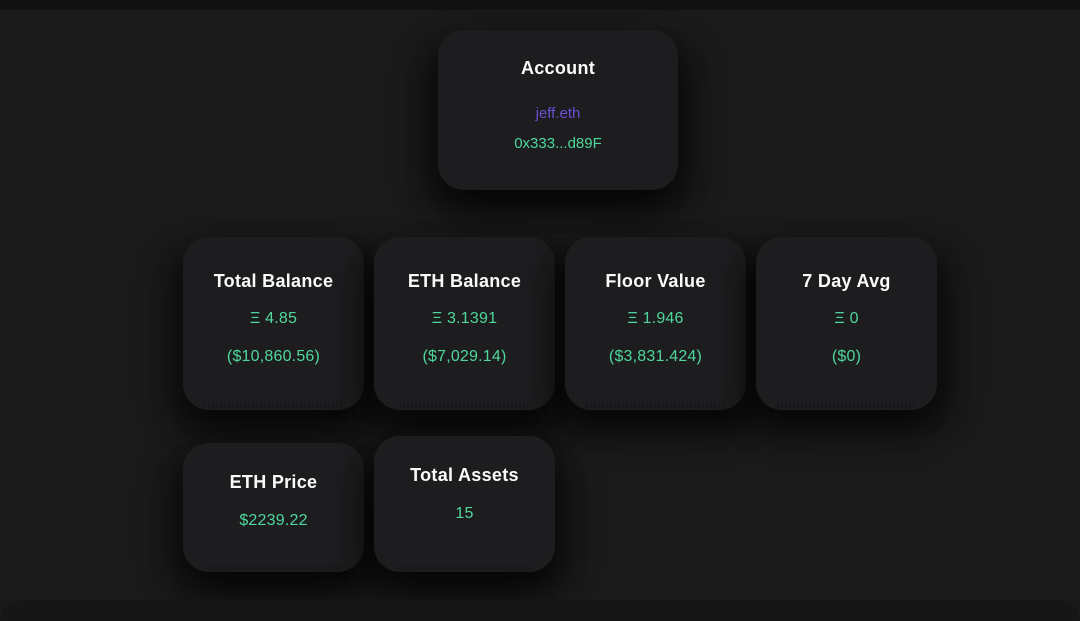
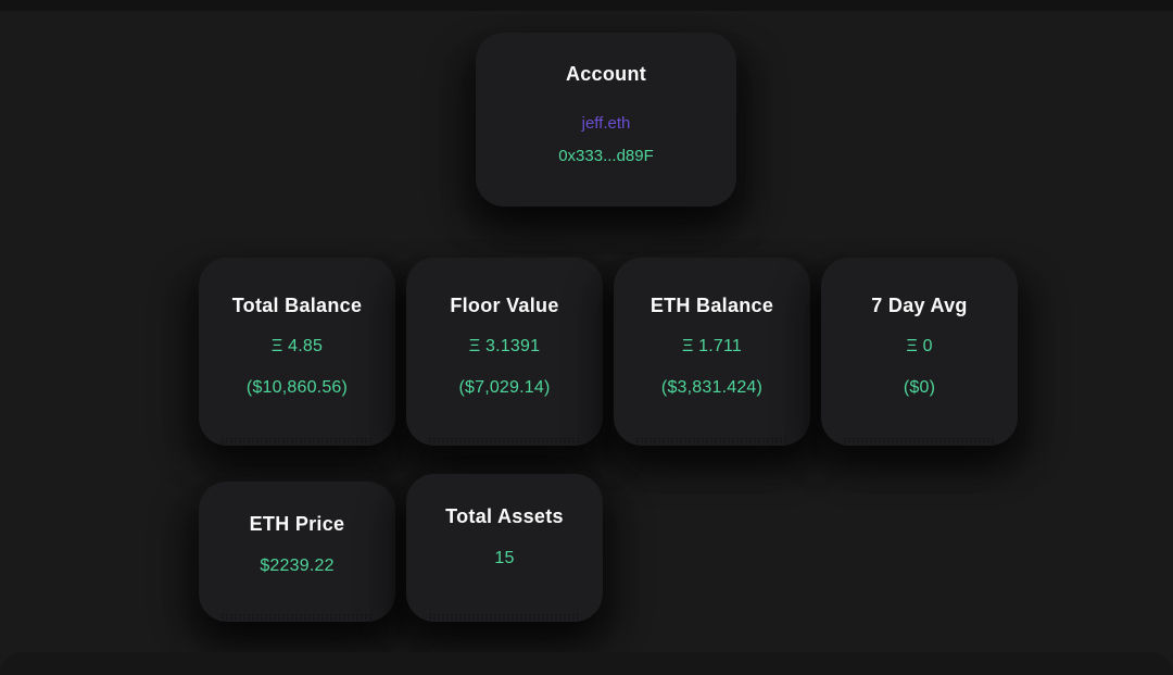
  Account
  jeff.eth
  0x333...d89F
  Total Balance
  Ξ 4.85
  ($10,860.56)
- ETH Balance
+ Floor Value
  Ξ 3.1391
  ($7,029.14)
- Floor Value
+ ETH Balance
- Ξ 1.946
+ Ξ 1.711
  ($3,831.424)
  7 Day Avg
  Ξ 0
  ($0)
  ETH Price
  $2239.22
  Total Assets
  15
